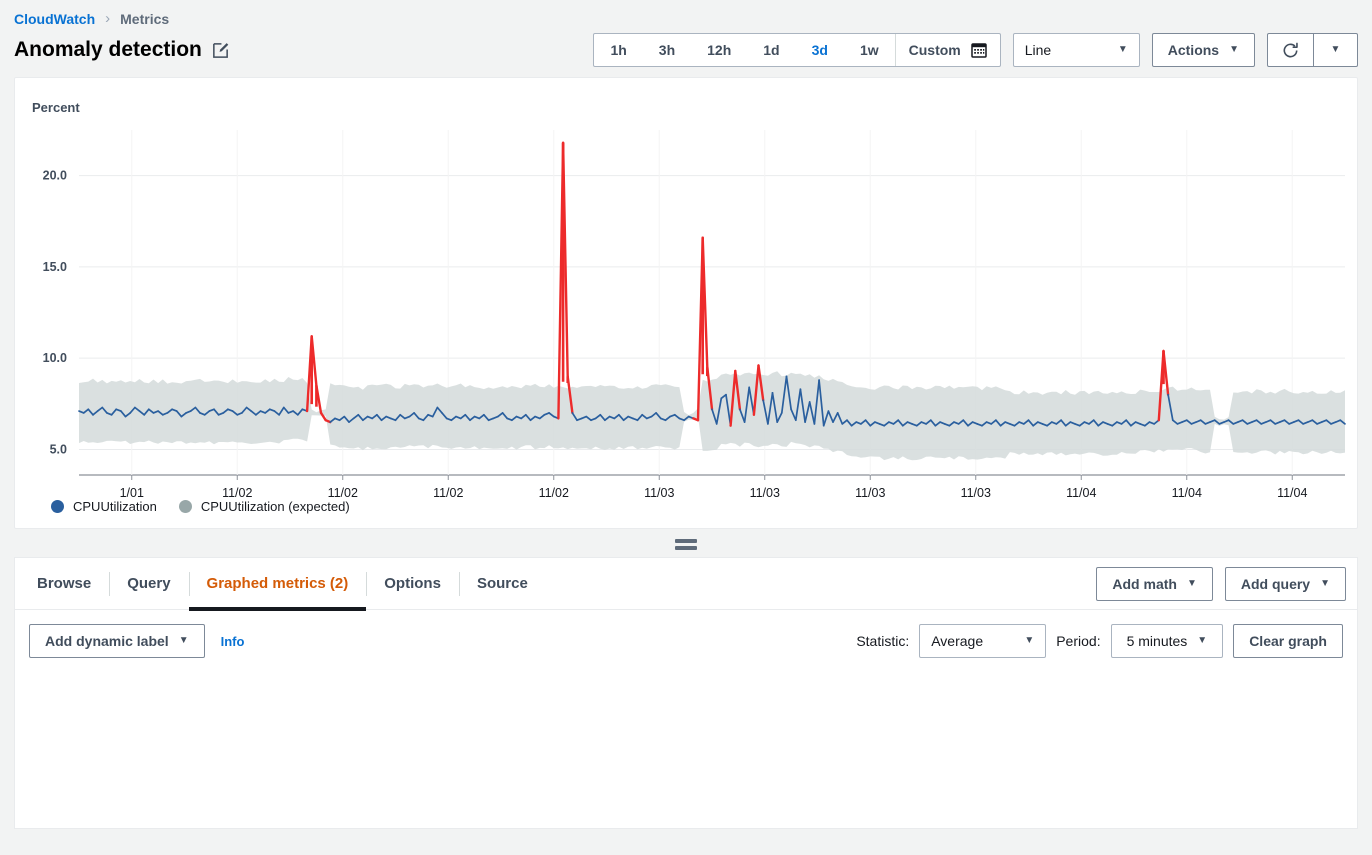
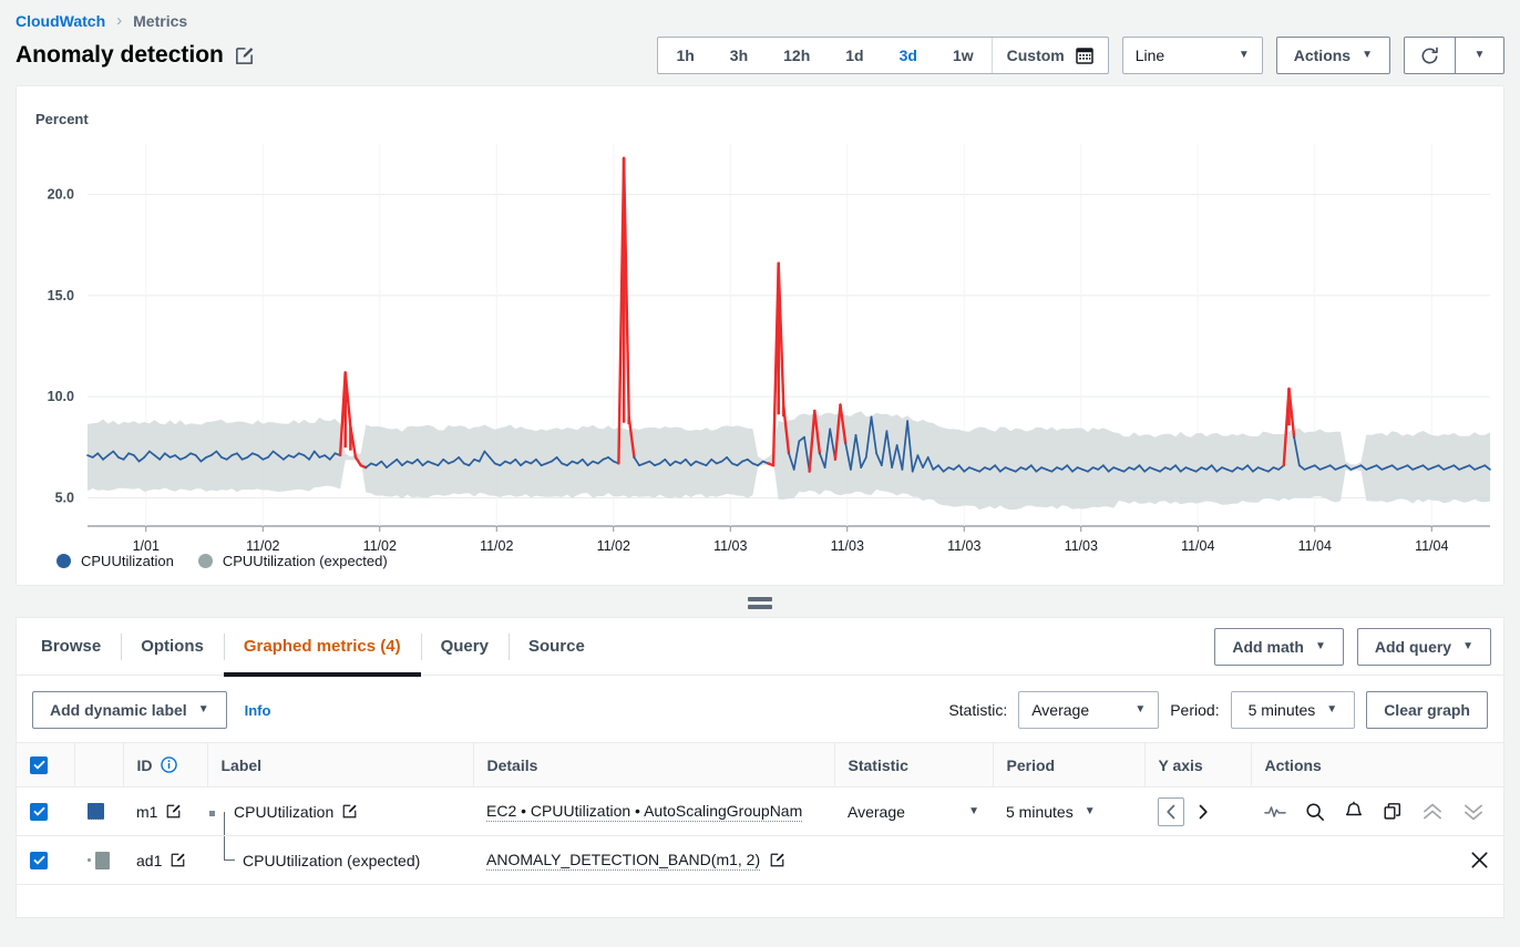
  CloudWatch
  ›
  Metrics
  Anomaly detection
  1h
  3h
  12h
  1d
  3d
  1w
  Custom
  Line
  ▼
  Actions
  ▼
  ▼
  Percent
  5.0
  10.0
  15.0
  20.0
  1/01
  11/02
  11/02
  11/02
  11/02
  11/03
  11/03
  11/03
  11/03
  11/04
  11/04
  11/04
  CPUUtilization
  CPUUtilization (expected)
  Browse
- Query
+ Options
- Graphed metrics (2)
+ Graphed metrics (4)
- Options
+ Query
  Source
  Add math
  ▼
  Add query
  ▼
  Add dynamic label
  ▼
  Info
  Statistic:
  Average
  ▼
  Period:
  5 minutes
  ▼
  Clear graph
+ 		ID	Label	Details	Statistic	Period	Y axis	Actions
+ 		m1	CPUUtilization	EC2 • CPUUtilization • AutoScalingGroupNam	Average ▼	5 minutes ▼
+ 		ad1	CPUUtilization (expected)	ANOMALY_DETECTION_BAND(m1, 2)
